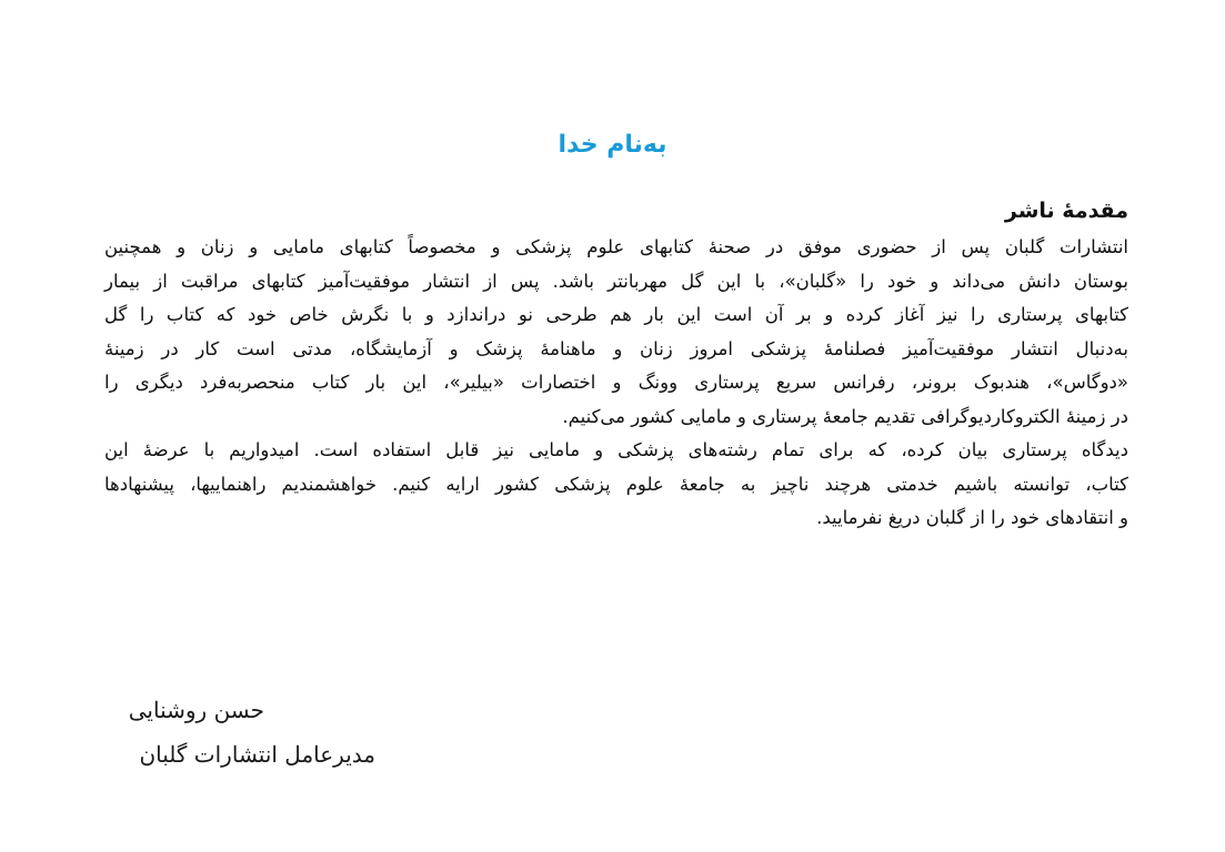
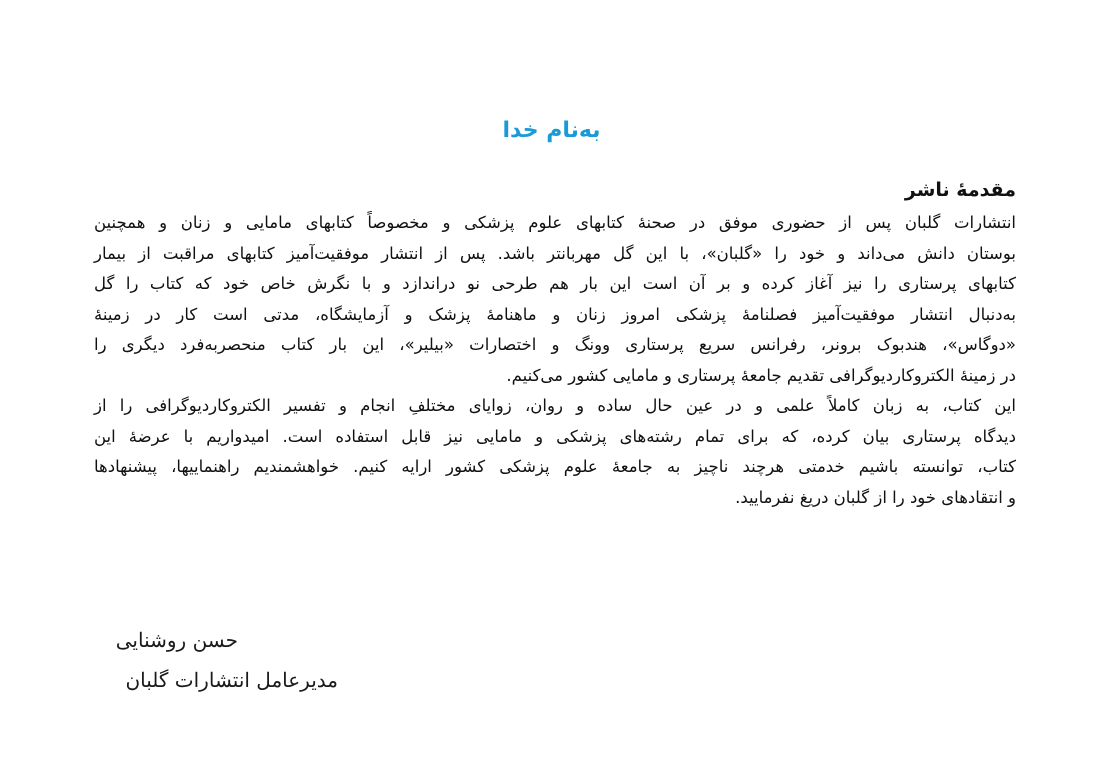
  به‌نام خدا
  مقدمهٔ ناشر
  انتشارات گلبان پس از حضوری موفق در صحنهٔ کتابهای علوم پزشکی و مخصوصاً کتابهای مامایی و زنان و همچنین
  بوستان دانش می‌داند و خود را «گلبان»، با این گل مهربانتر باشد. پس از انتشار موفقیت‌آمیز کتابهای مراقبت از بیمار
  کتابهای پرستاری را نیز آغاز کرده و بر آن است این بار هم طرحی نو دراندازد و با نگرش خاص خود که کتاب را گل
  به‌دنبال انتشار موفقیت‌آمیز فصلنامهٔ پزشکی امروز زنان و ماهنامهٔ پزشک و آزمایشگاه، مدتی است کار در زمینهٔ
  «دوگاس»، هندبوک برونر، رفرانس سریع پرستاری وونگ و اختصارات «بیلیر»، این بار کتاب منحصربه‌فرد دیگری را
  در زمینهٔ الکتروکاردیوگرافی تقدیم جامعهٔ پرستاری و مامایی کشور می‌کنیم.
+ این کتاب، به زبان کاملاً علمی و در عین حال ساده و روان، زوایای مختلفِ انجام و تفسیر الکتروکاردیوگرافی را از
  دیدگاه پرستاری بیان کرده، که برای تمام رشته‌های پزشکی و مامایی نیز قابل استفاده است. امیدواریم با عرضهٔ این
  کتاب، توانسته باشیم خدمتی هرچند ناچیز به جامعهٔ علوم پزشکی کشور ارایه کنیم. خواهشمندیم راهنماییها، پیشنهادها
  و انتقادهای خود را از گلبان دریغ نفرمایید.
  حسن روشنایی
  مدیرعامل انتشارات گلبان
